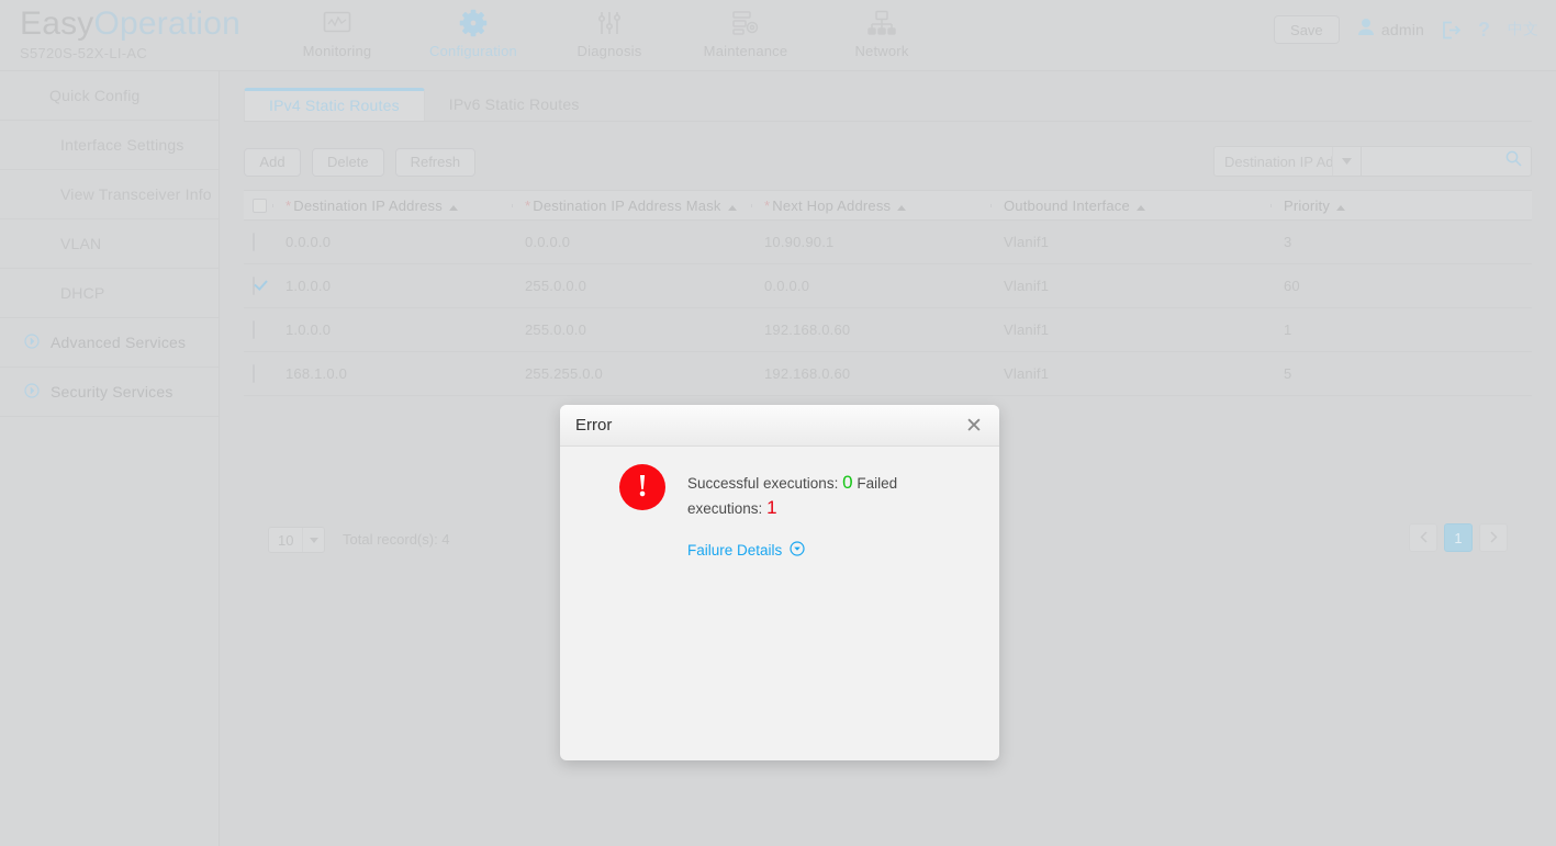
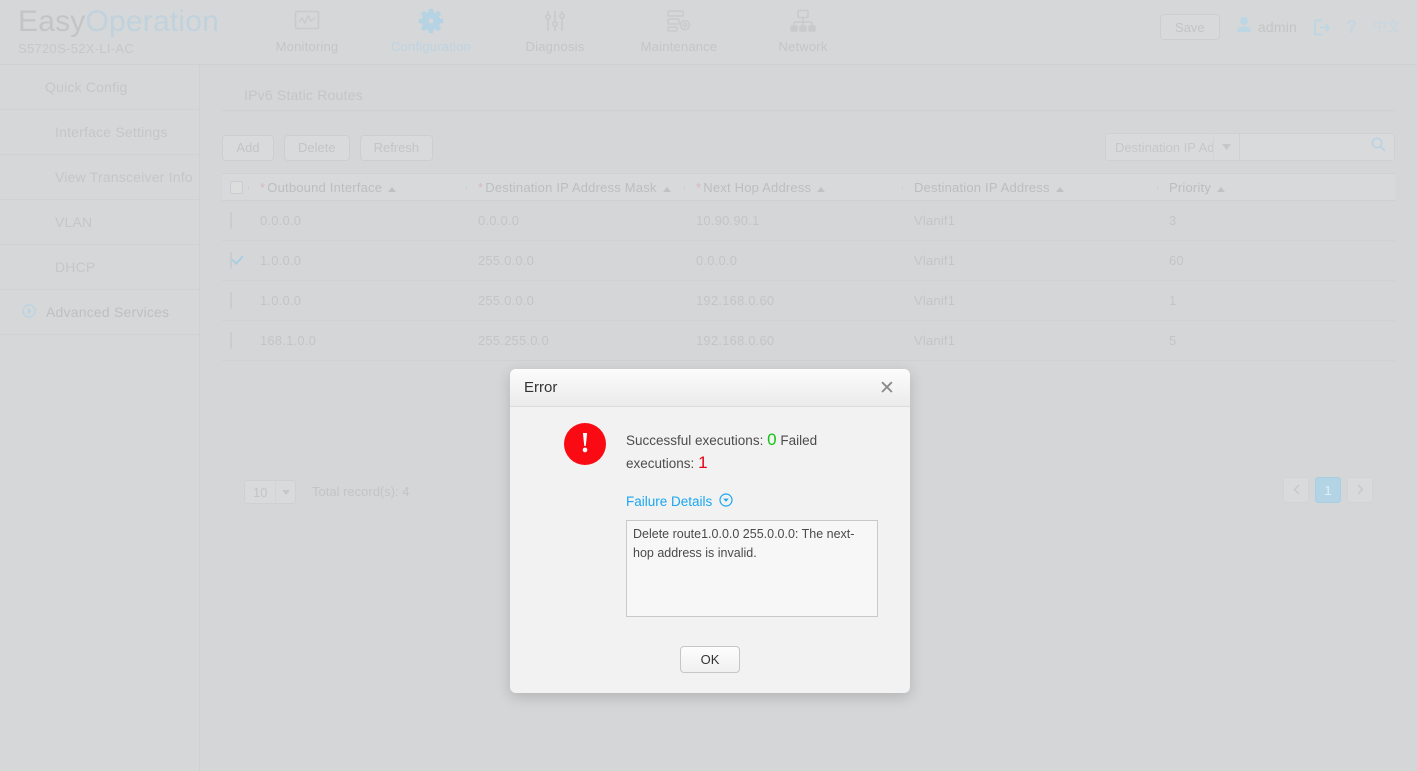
  Configuration
  Advanced Services
- Security Services
- IPv4 Static Routes
  *
- Destination IP Address
+ Outbound Interface
  *
  Destination IP Address Mask
  *
  Next Hop Address
- Outbound Interface
+ Destination IP Address
  Priority
  1
  Error
  ✕
  !
  Successful executions: 0 Failed executions: 1
  Failure Details
+ Delete route1.0.0.0 255.0.0.0: The next-hop address is invalid.
+ OK
